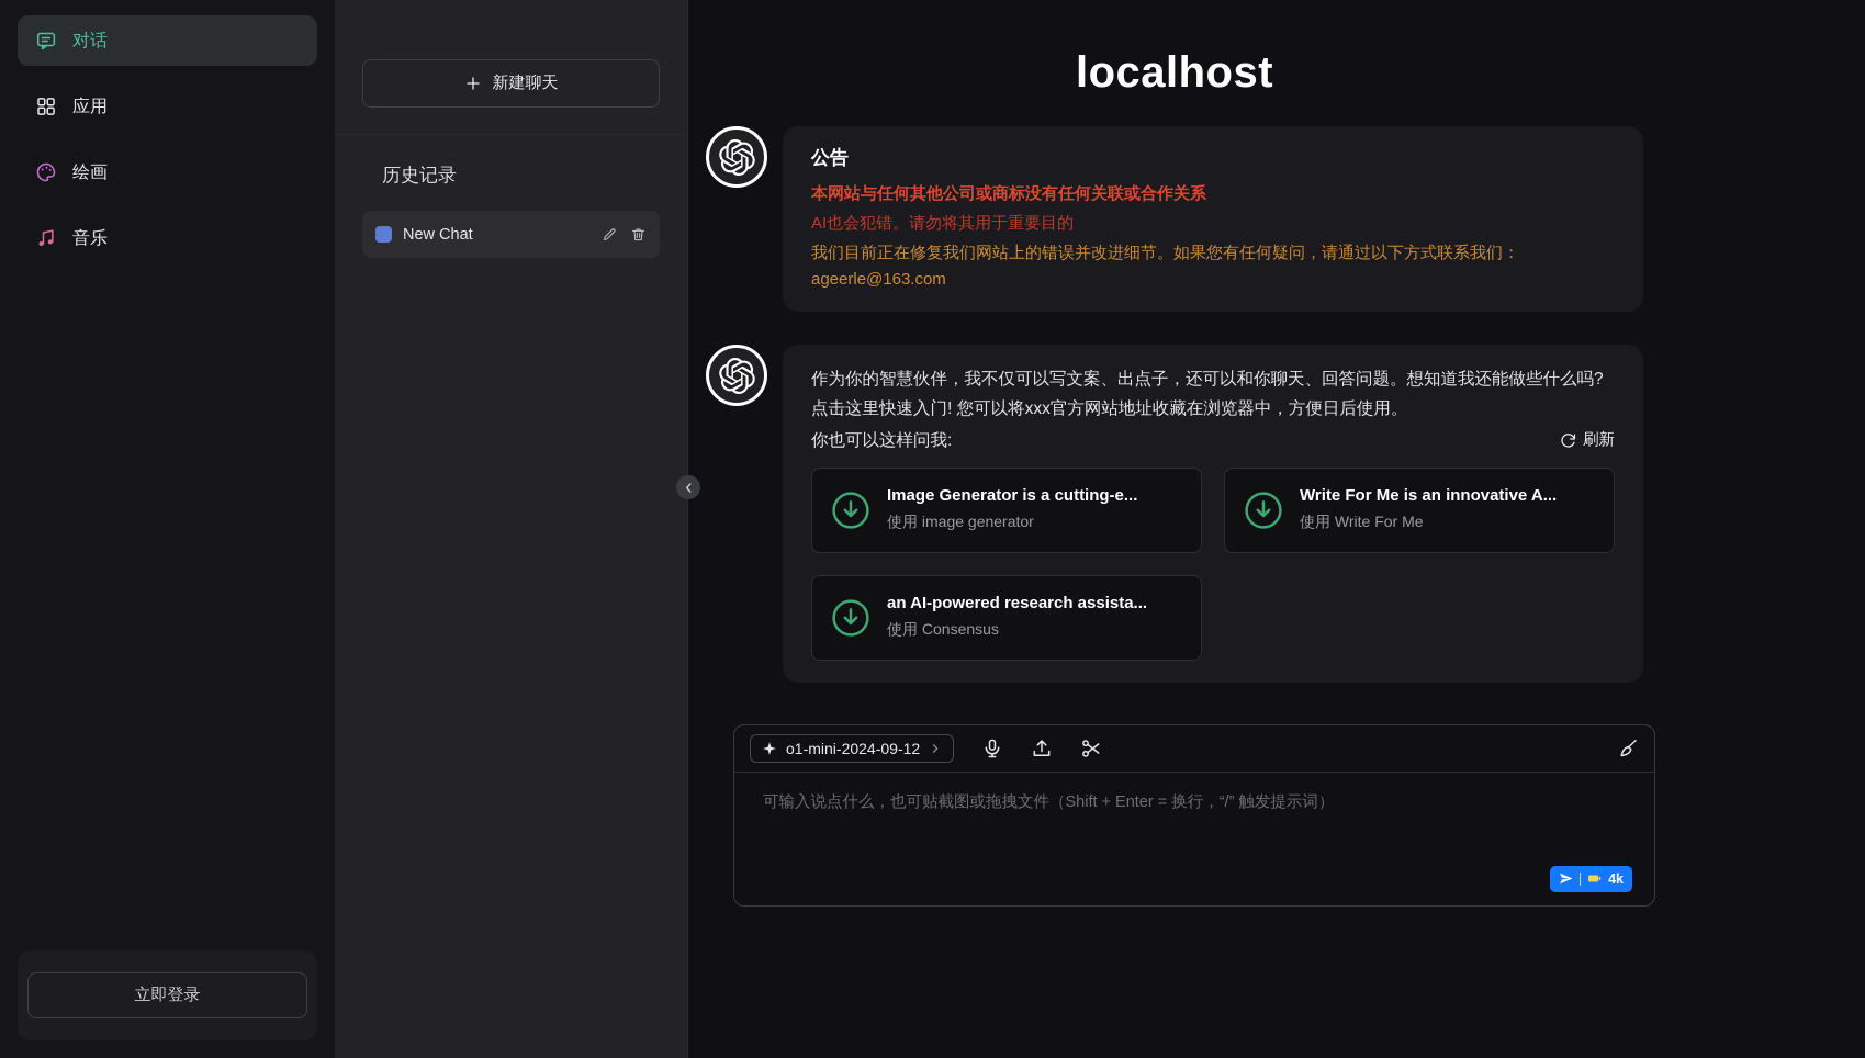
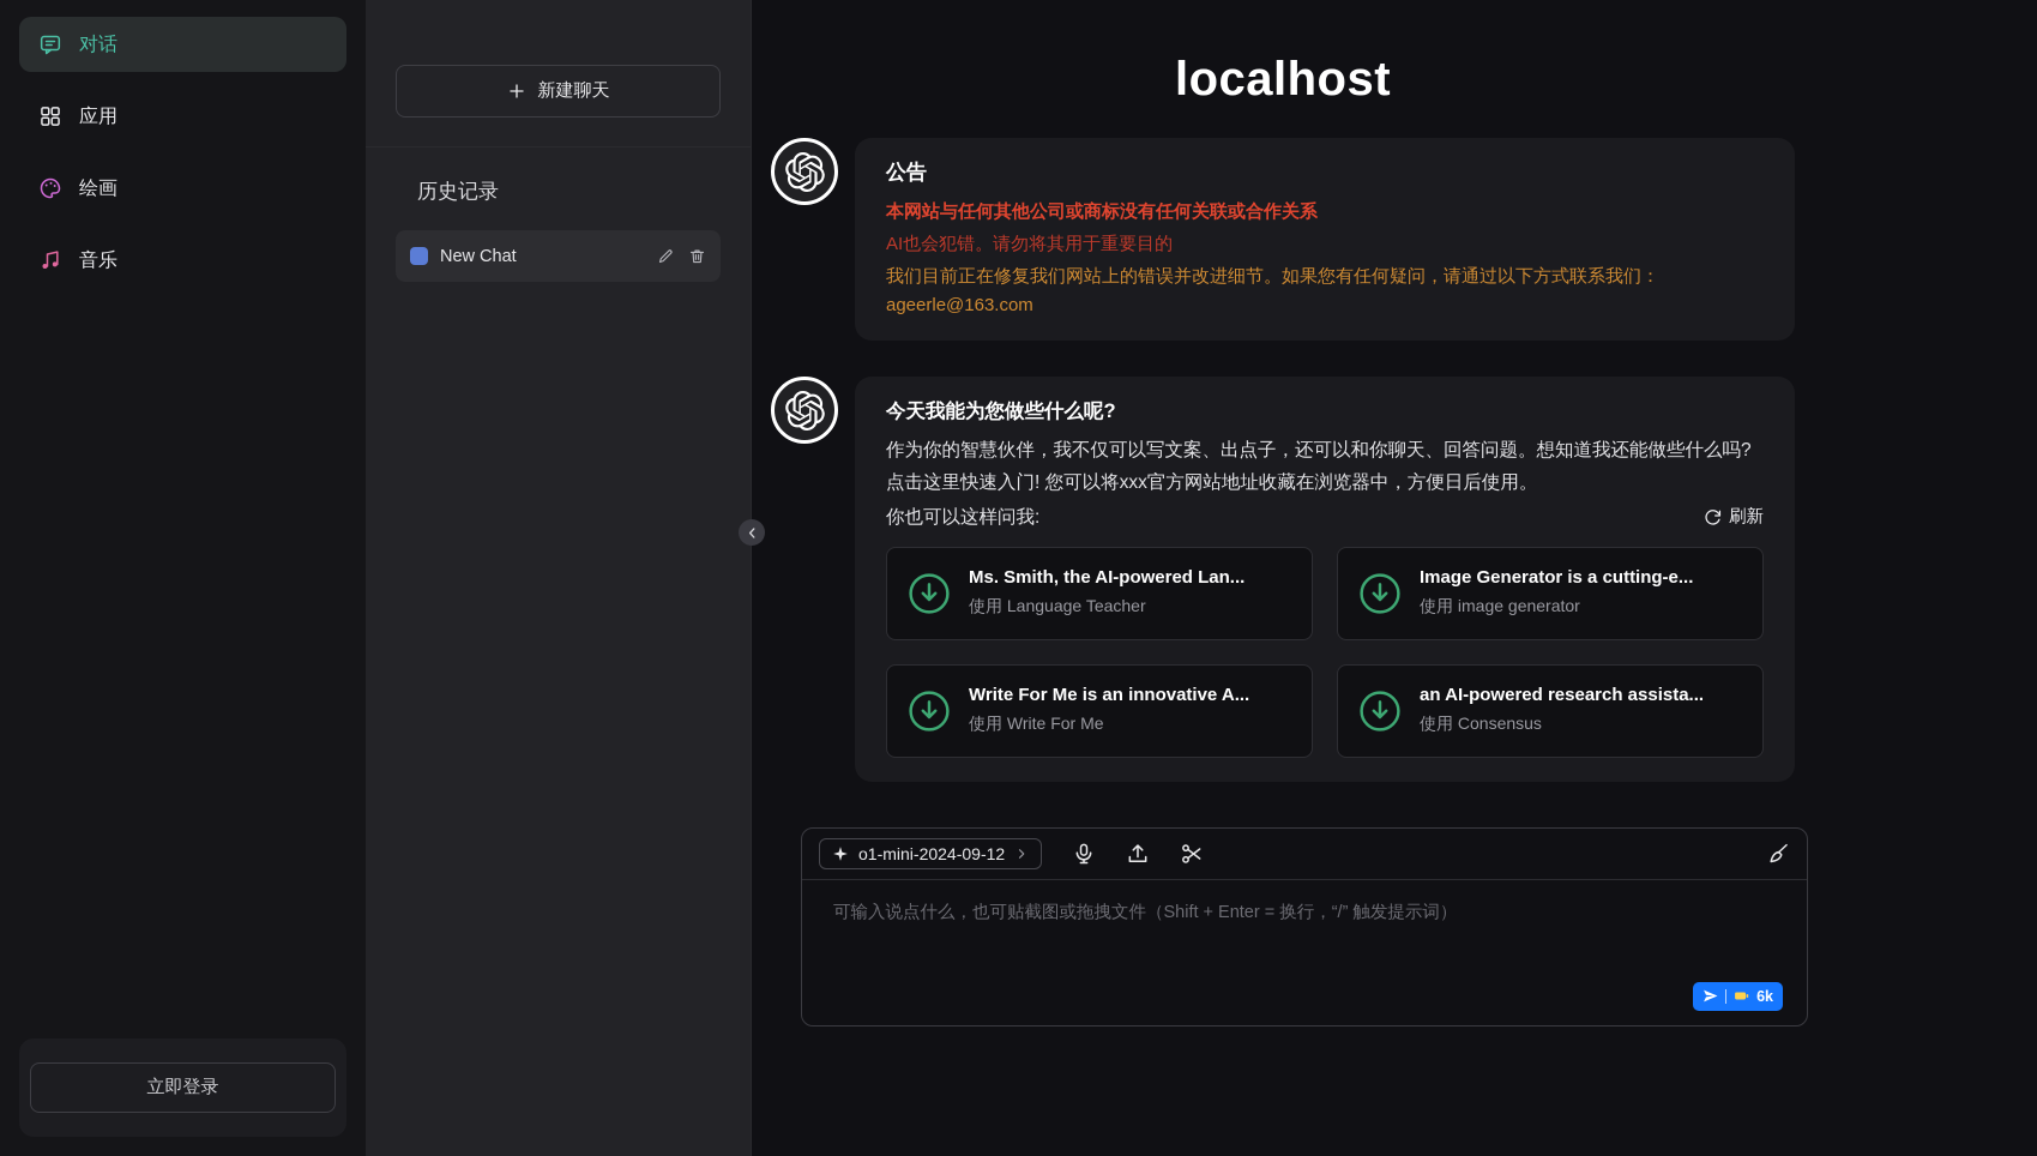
  对话
  应用
  绘画
  音乐
  立即登录
  新建聊天
  历史记录
  New Chat
  localhost
  公告
  本网站与任何其他公司或商标没有任何关联或合作关系
  AI也会犯错。请勿将其用于重要目的
  我们目前正在修复我们网站上的错误并改进细节。如果您有任何疑问，请通过以下方式联系我们：
  ageerle@163.com
+ 今天我能为您做些什么呢?
  作为你的智慧伙伴，我不仅可以写文案、出点子，还可以和你聊天、回答问题。想知道我还能做些什么吗? 点击这里快速入门! 您可以将xxx官方网站地址收藏在浏览器中，方便日后使用。
  你也可以这样问我:
  刷新
+ Ms. Smith, the AI-powered Lan...
+ 使用 Language Teacher
  Image Generator is a cutting-e...
  使用 image generator
  Write For Me is an innovative A...
  使用 Write For Me
  an AI-powered research assista...
  使用 Consensus
  o1-mini-2024-09-12
  可输入说点什么，也可贴截图或拖拽文件（Shift + Enter = 换行，“/” 触发提示词）
- 4k
+ 6k
